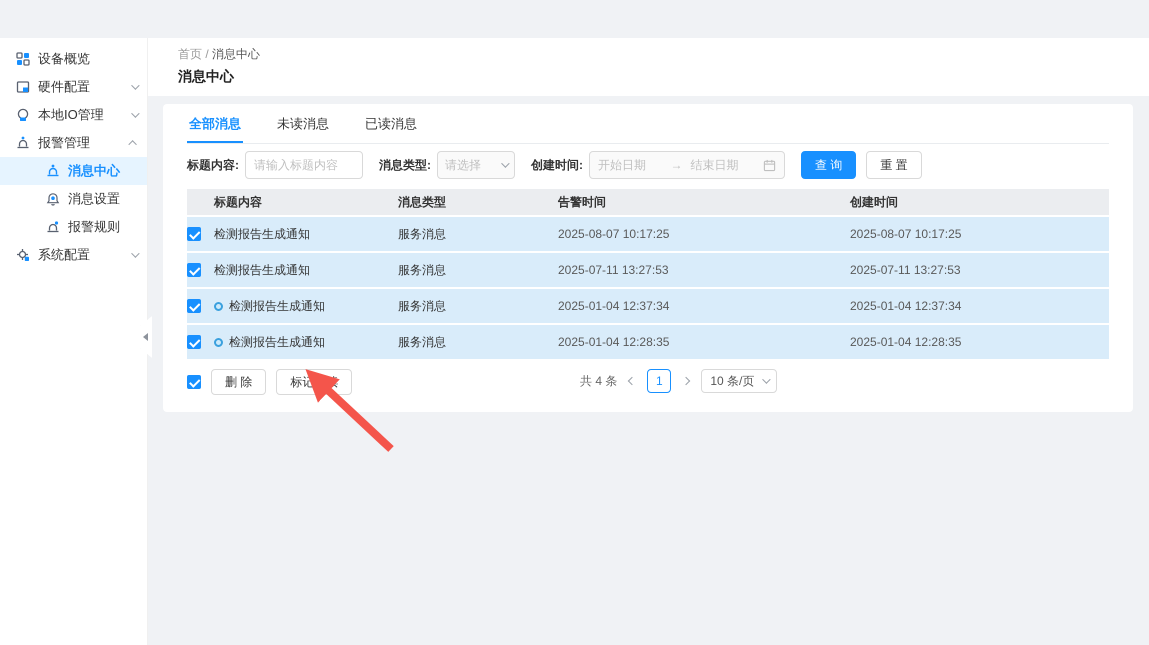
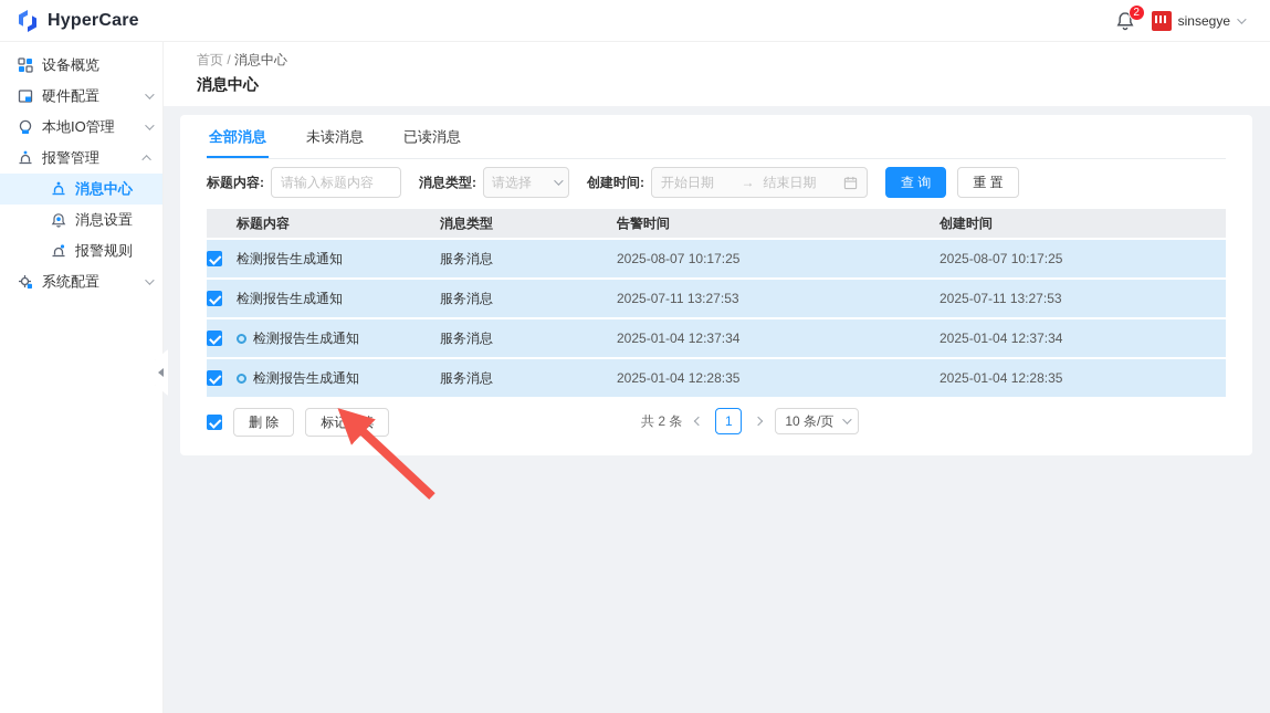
+ HyperCare
+ 2
+ sinsegye
  设备概览
  硬件配置
  本地IO管理
  报警管理
  消息中心
  消息设置
  报警规则
  系统配置
  首页 / 消息中心
  消息中心
  全部消息
  未读消息
  已读消息
  标题内容:
  请输入标题内容
  消息类型:
  请选择
  创建时间:
  开始日期
  →
  结束日期
  查 询
  重 置
  标题内容
  消息类型
  告警时间
  创建时间
  检测报告生成通知
  服务消息
  2025-08-07 10:17:25
  2025-08-07 10:17:25
  检测报告生成通知
  服务消息
  2025-07-11 13:27:53
  2025-07-11 13:27:53
  检测报告生成通知
  服务消息
  2025-01-04 12:37:34
  2025-01-04 12:37:34
  检测报告生成通知
  服务消息
  2025-01-04 12:28:35
  2025-01-04 12:28:35
  删 除
  标记读
- 共 4 条
+ 共 2 条
  1
  10 条/页
